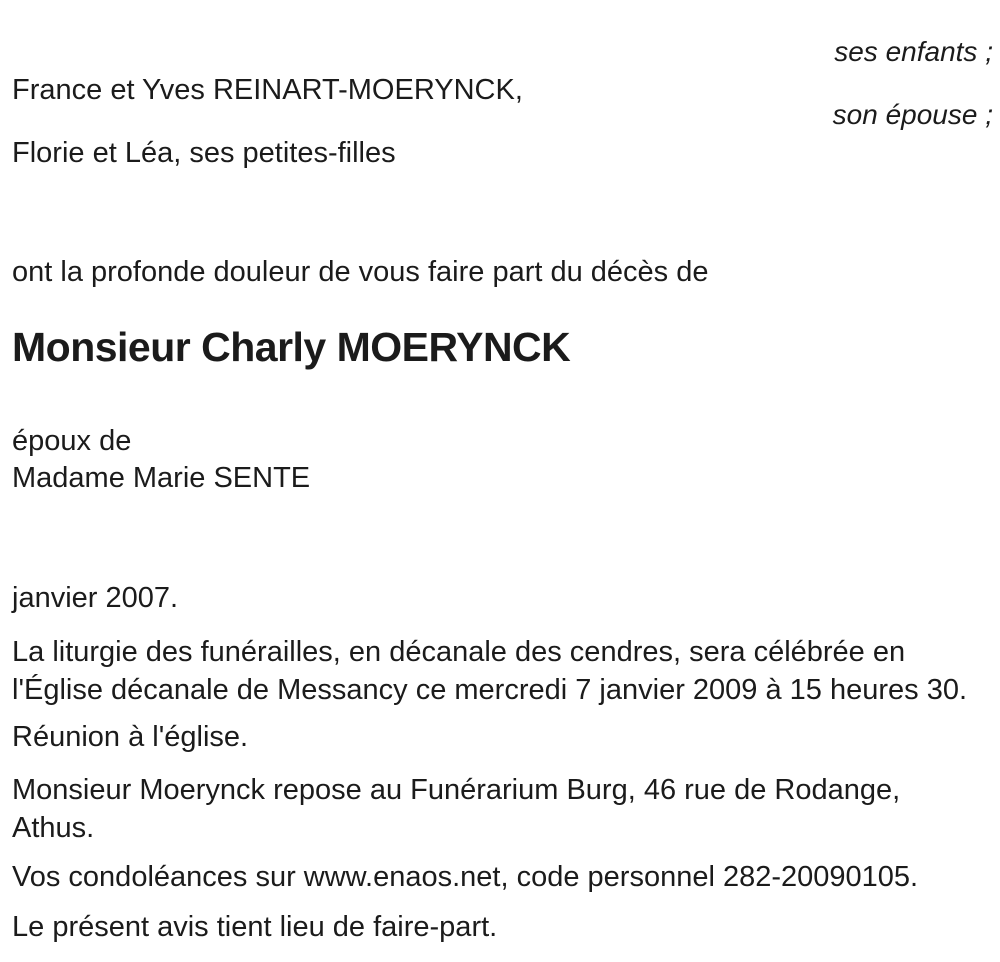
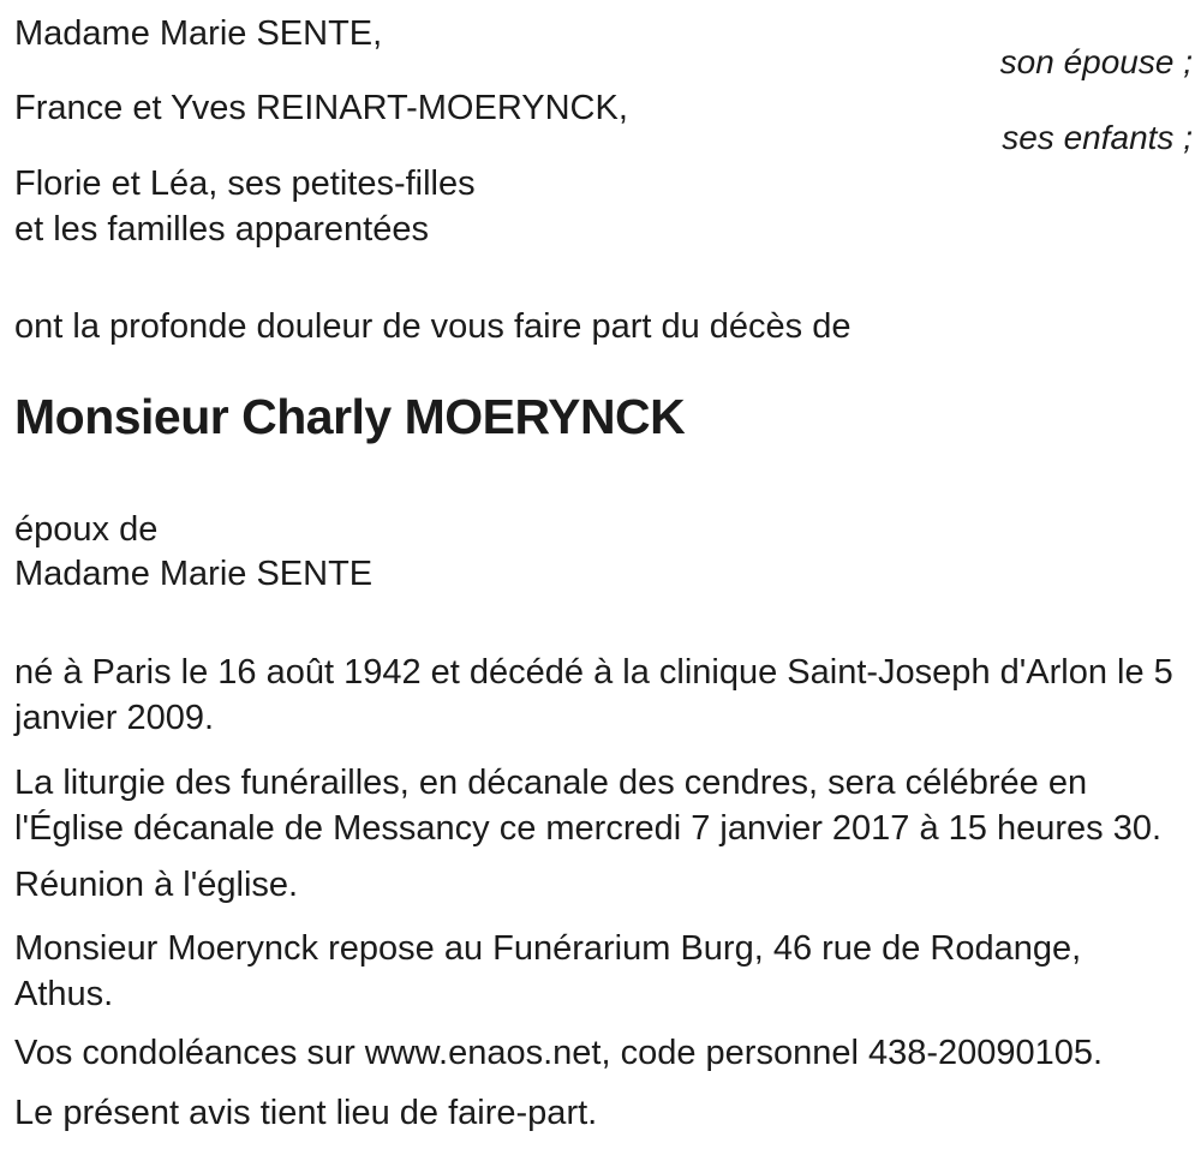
+ Madame Marie SENTE,
- ses enfants ;
+ son épouse ;
  France et Yves REINART-MOERYNCK,
- son épouse ;
+ ses enfants ;
  Florie et Léa, ses petites-filles
+ et les familles apparentées
  ont la profonde douleur de vous faire part du décès de
  Monsieur Charly MOERYNCK
  époux de
  Madame Marie SENTE
+ né à Paris le 16 août 1942 et décédé à la clinique Saint-Joseph d'Arlon le 5
- janvier 2007.
+ janvier 2009.
  La liturgie des funérailles, en décanale des cendres, sera célébrée en
- l'Église décanale de Messancy ce mercredi 7 janvier 2009 à 15 heures 30.
+ l'Église décanale de Messancy ce mercredi 7 janvier 2017 à 15 heures 30.
  Réunion à l'église.
  Monsieur Moerynck repose au Funérarium Burg, 46 rue de Rodange,
  Athus.
- Vos condoléances sur www.enaos.net, code personnel 282-20090105.
+ Vos condoléances sur www.enaos.net, code personnel 438-20090105.
  Le présent avis tient lieu de faire-part.
